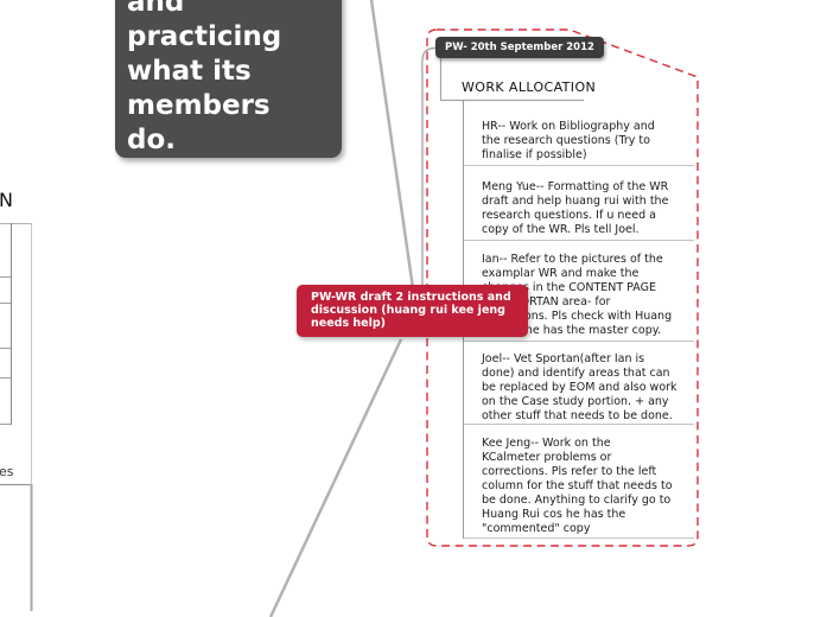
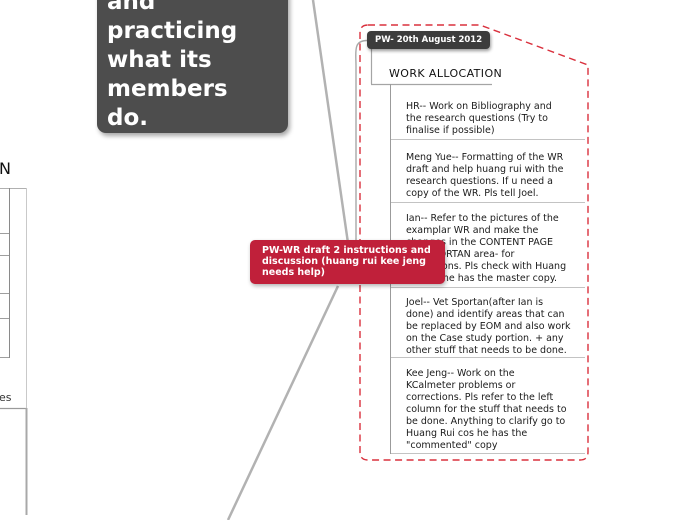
  and
  practicing
  what its
  members
  do.
- PW- 20th September 2012
+ PW- 20th August 2012
  WORK ALLOCATION
  HR-- Work on Bibliography and
  the research questions (Try to
  finalise if possible)
  Meng Yue-- Formatting of the WR
  draft and help huang rui with the
  research questions. If u need a
  copy of the WR. Pls tell Joel.
  Ian-- Refer to the pictures of the
  examplar WR and make the
  he has the master copy.
  Joel-- Vet Sportan(after Ian is
  done) and identify areas that can
  be replaced by EOM and also work
  on the Case study portion. + any
  other stuff that needs to be done.
  Kee Jeng-- Work on the
  KCalmeter problems or
  corrections. Pls refer to the left
  column for the stuff that needs to
  be done. Anything to clarify go to
  Huang Rui cos he has the
  "commented" copy
  PW-WR draft 2 instructions and
  discussion (huang rui kee jeng
  needs help)
  N
  es
